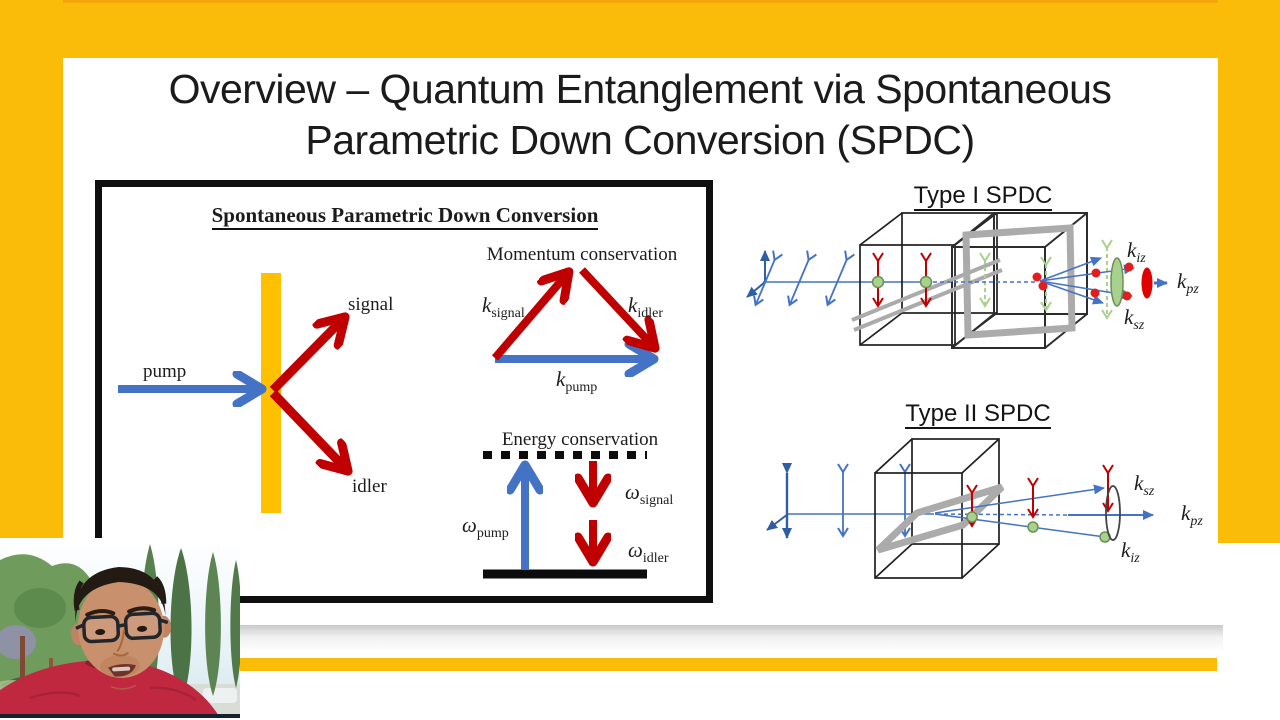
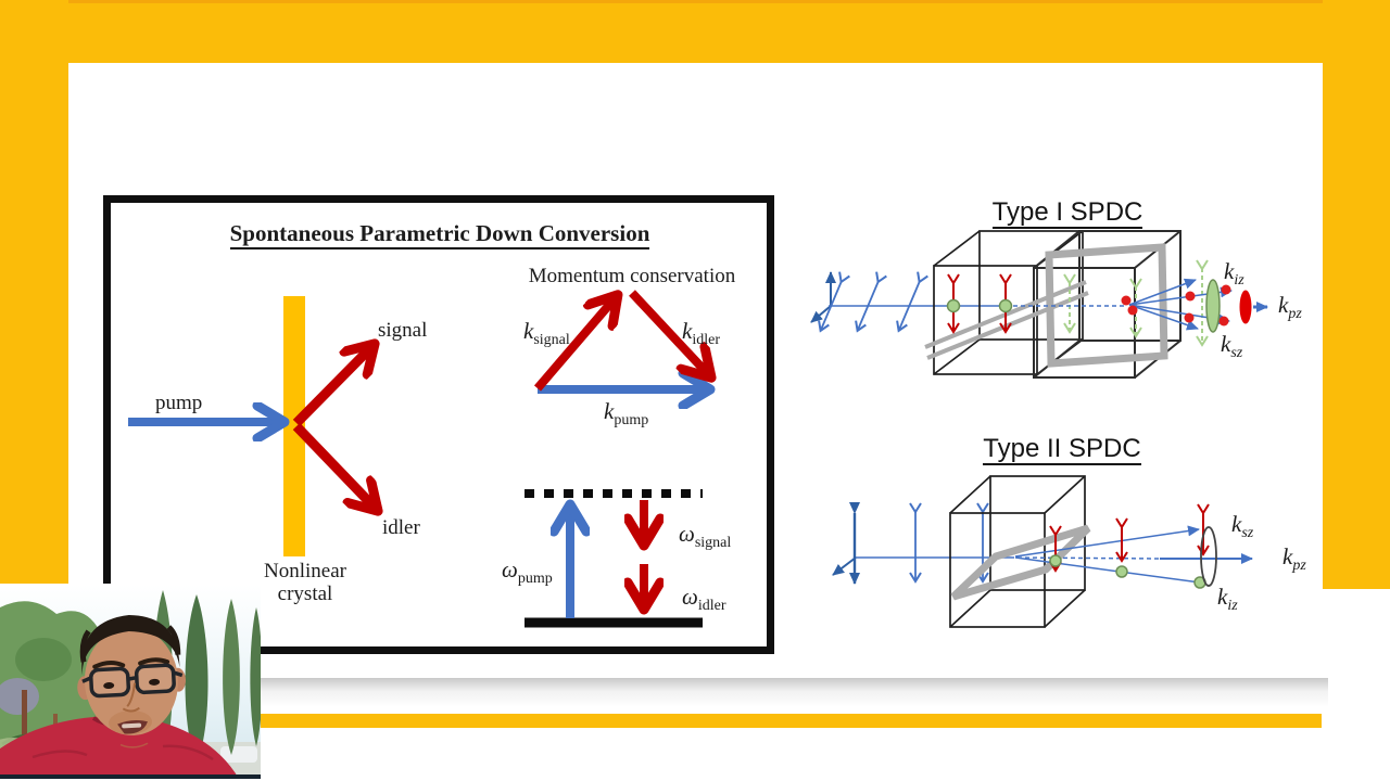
- Overview – Quantum Entanglement via Spontaneous
- Parametric Down Conversion (SPDC)
  Spontaneous Parametric Down Conversion
  pump
  signal
  idler
+ Nonlinear
+ crystal
  Momentum conservation
  ksignal
  kidler
  kpump
- Energy conservation
  ωpump
  ωsignal
  ωidler
  Type I SPDC
  kiz
  kpz
  ksz
  Type II SPDC
  ksz
  kpz
  kiz
